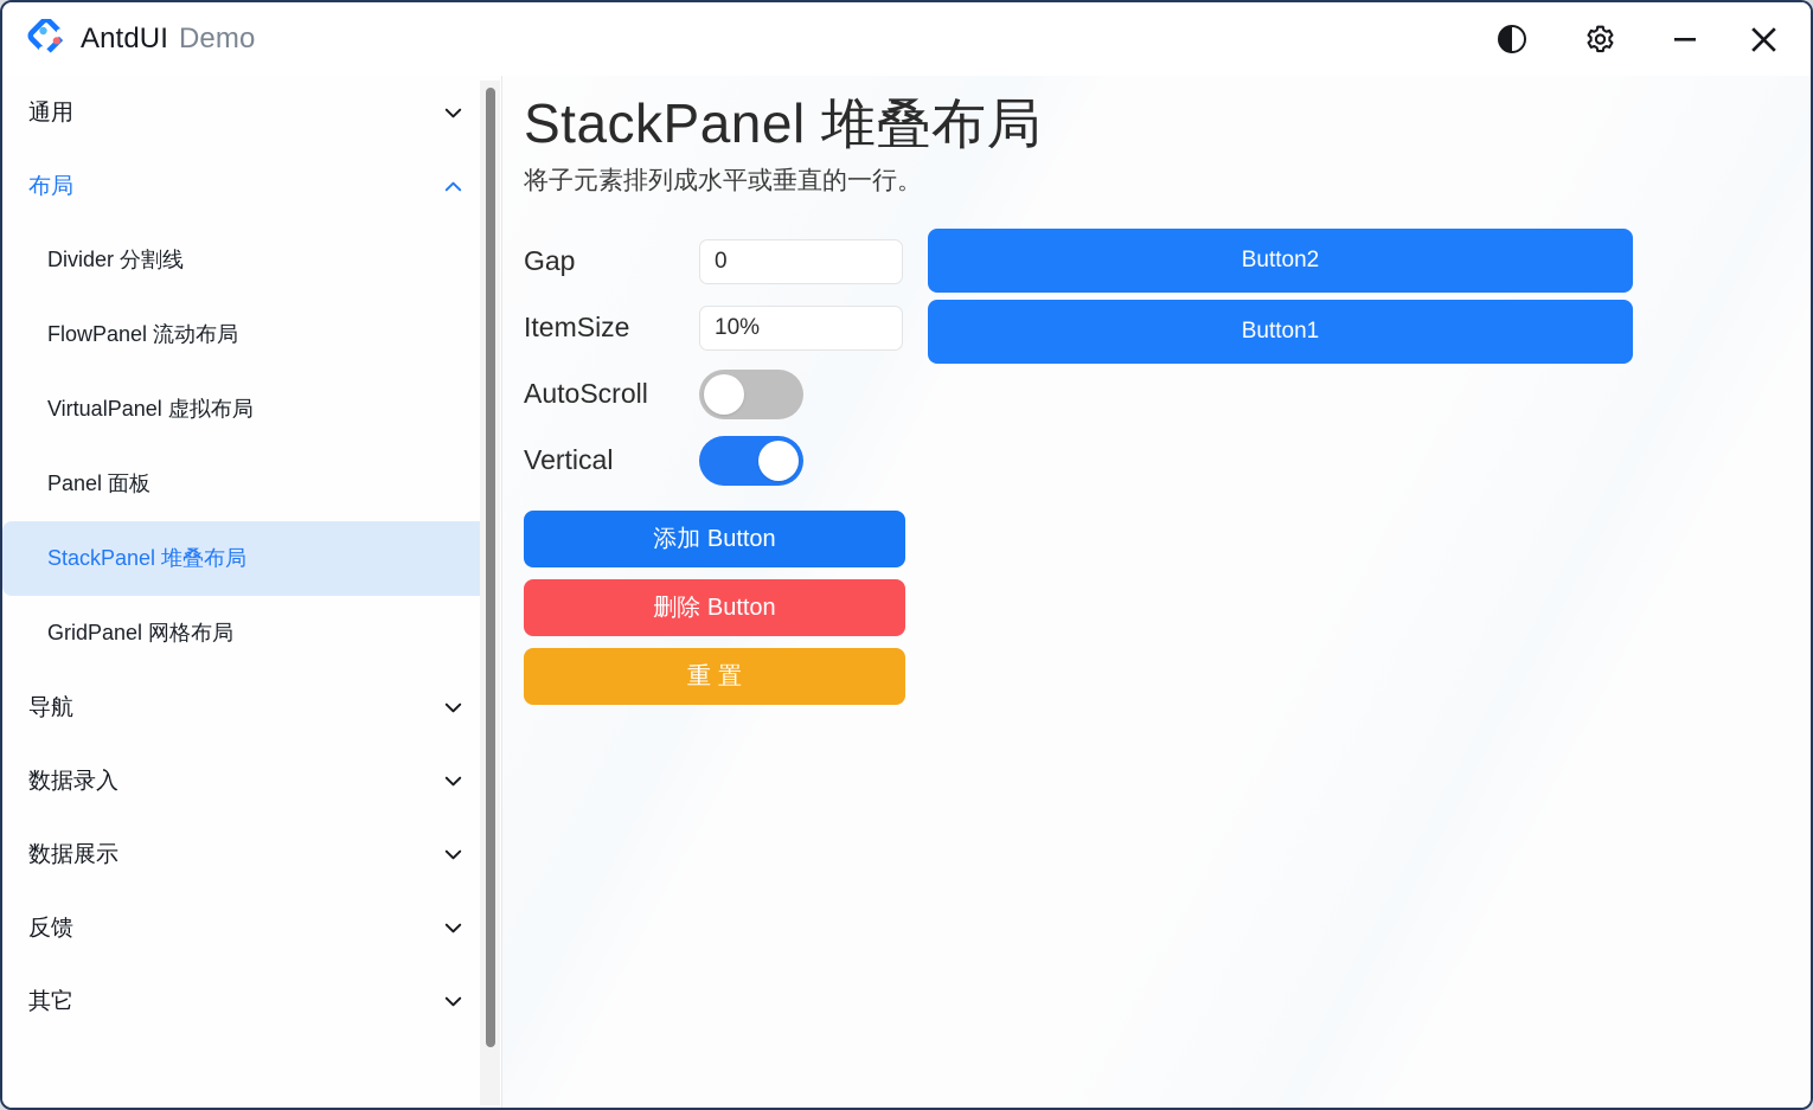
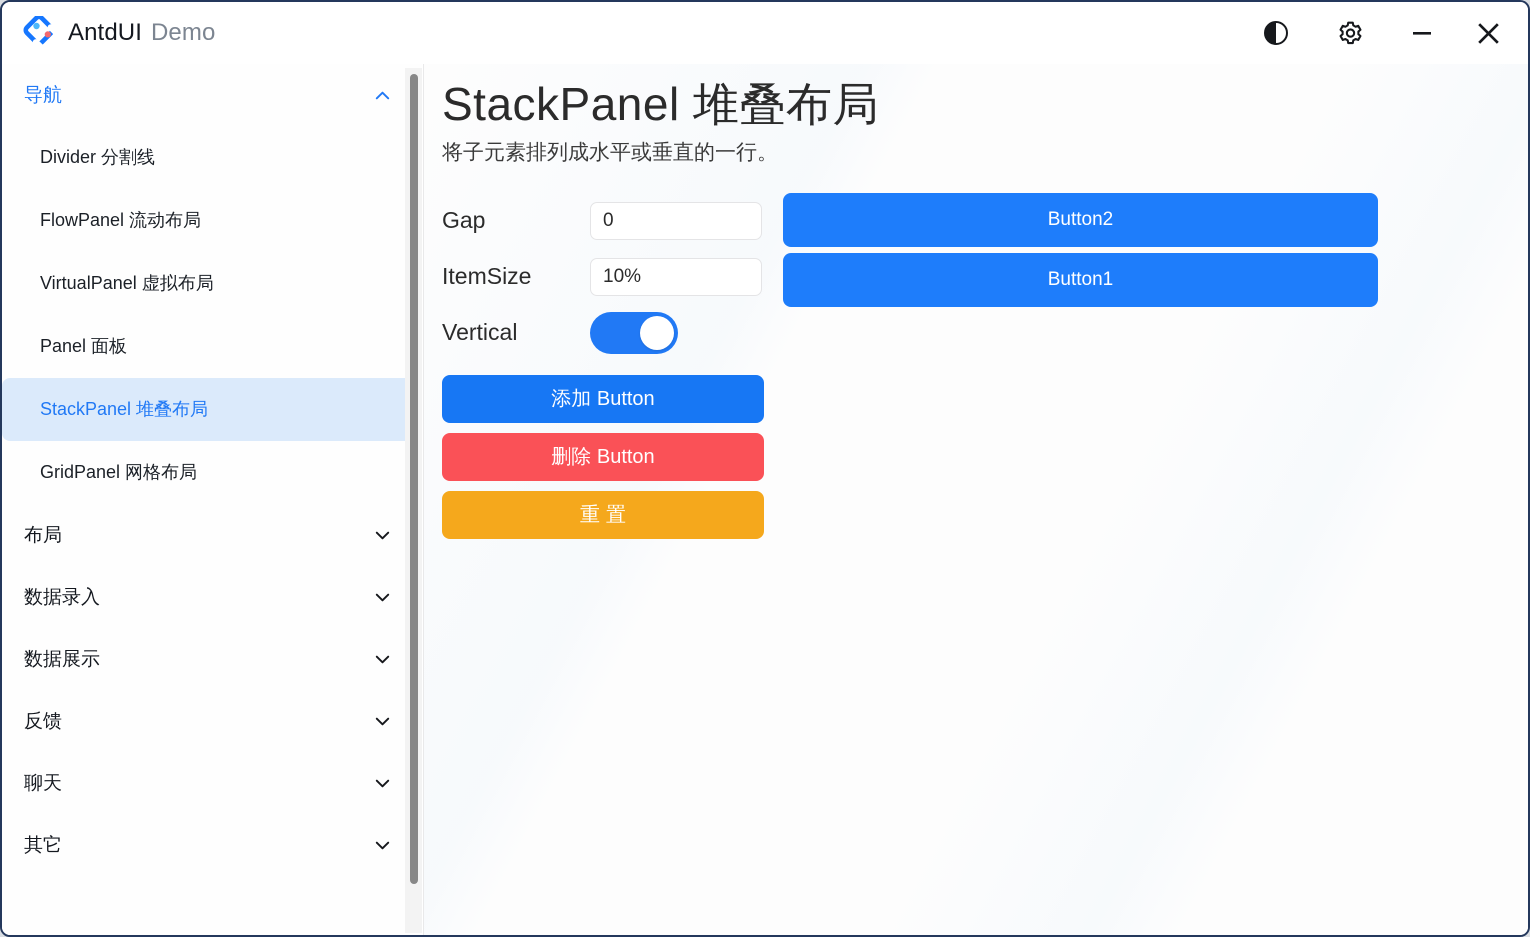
  AntdUI
  Demo
- 通用
- 布局
+ 导航
  Divider 分割线
  FlowPanel 流动布局
  VirtualPanel 虚拟布局
  Panel 面板
  StackPanel 堆叠布局
  GridPanel 网格布局
- 导航
+ 布局
  数据录入
  数据展示
  反馈
+ 聊天
  其它
  StackPanel 堆叠布局
  将子元素排列成水平或垂直的一行。
  Gap
  0
  ItemSize
  10%
- AutoScroll
  Vertical
  添加 Button
  删除 Button
  重置
  Button2
  Button1
